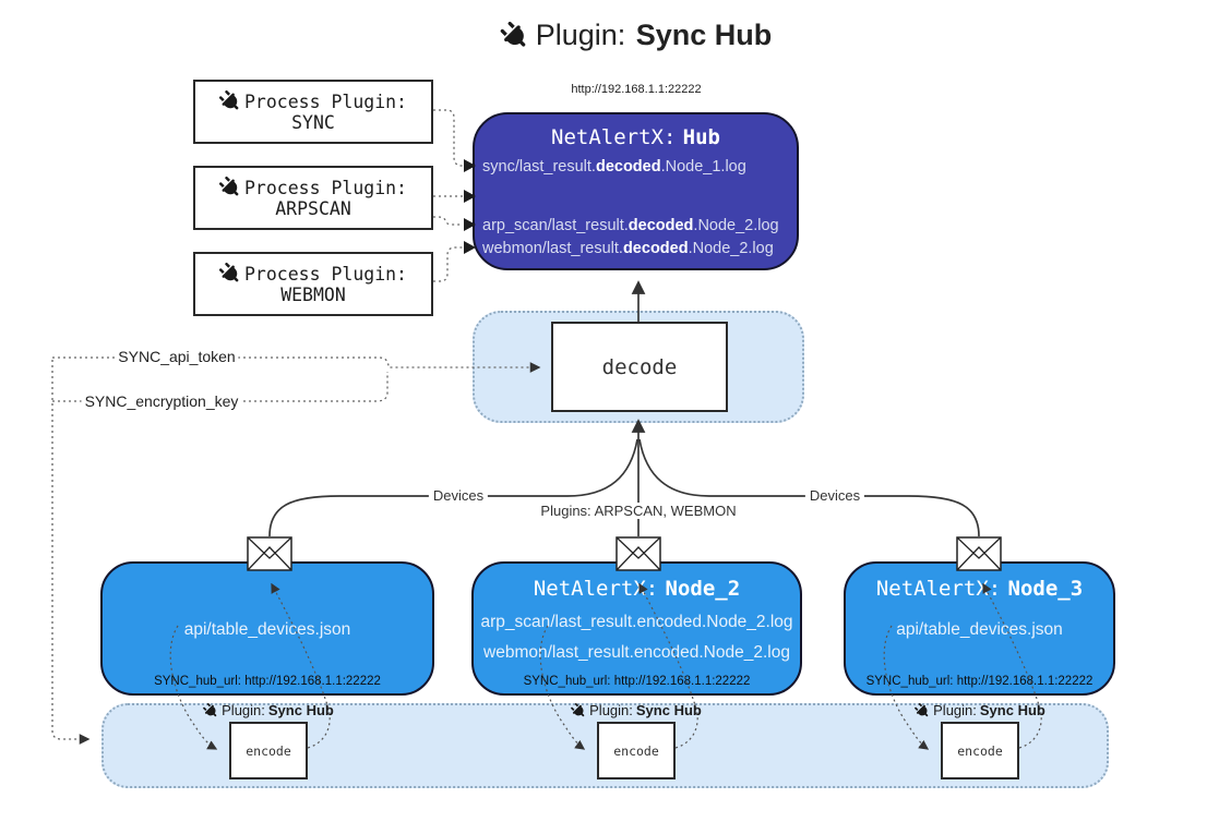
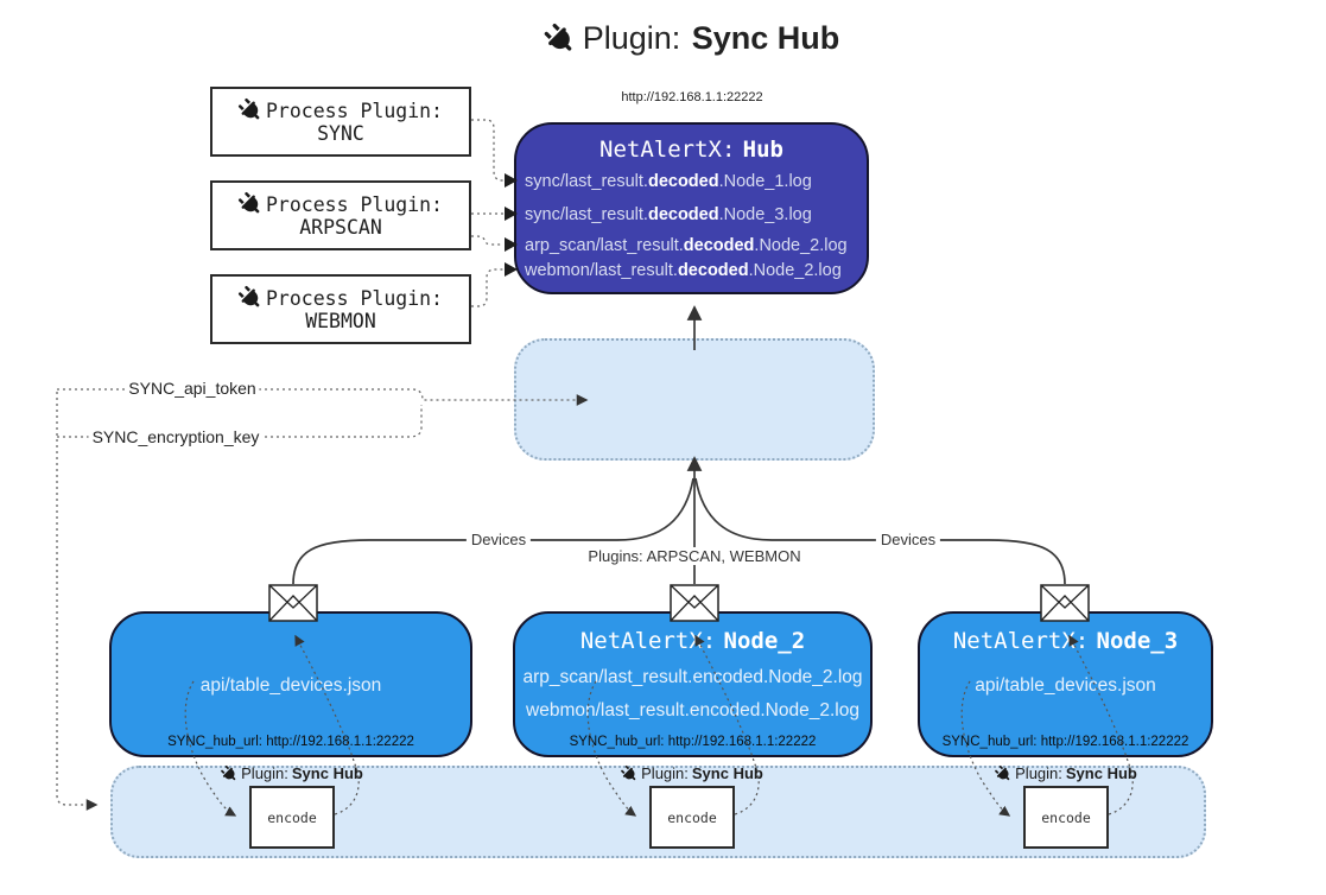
  Plugin:
  Sync Hub
  Process Plugin:
  SYNC
  Process Plugin:
  ARPSCAN
  Process Plugin:
  WEBMON
  http://192.168.1.1:22222
  NetAlertX: Hub
  sync/last_result.decoded.Node_1.log
+ sync/last_result.decoded.Node_3.log
  arp_scan/last_result.decoded.Node_2.log
  webmon/last_result.decoded.Node_2.log
- decode
  SYNC_api_token
  SYNC_encryption_key
  Devices
  Plugins: ARPSCAN, WEBMON
  Devices
  api/table_devices.json
  SYNC_hub_url: http://192.168.1.1:22222
  NetAlertX: Node_2
  arp_scan/last_result.enoded.Node_2.log
  webmon/last_result.encoded.Node_2.log
  SYNC_hub_url: http://192.168.1.1:22222
  NetAlertX: Node_3
  api/table_devices.json
  SYNC_hub_url: http://192.168.1.1:22222
  Plugin:
  Sync Hub
  Plugin:
  Sync Hub
  Plugin:
  Sync Hub
  encode
  encode
  encode
